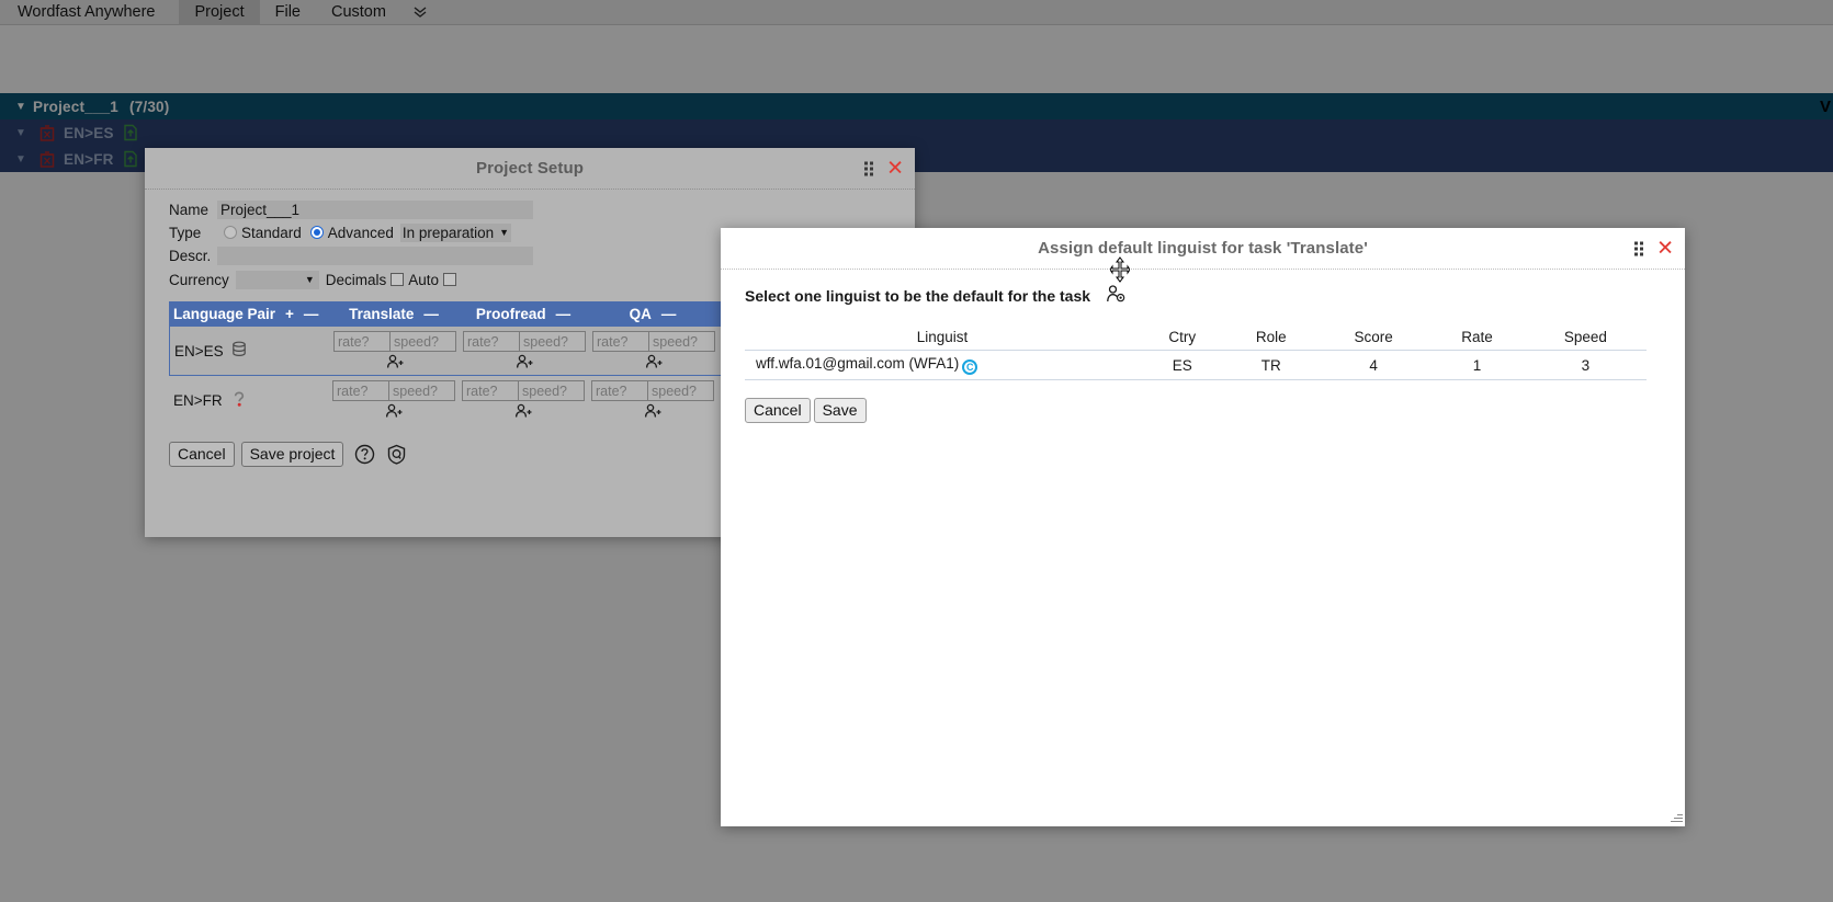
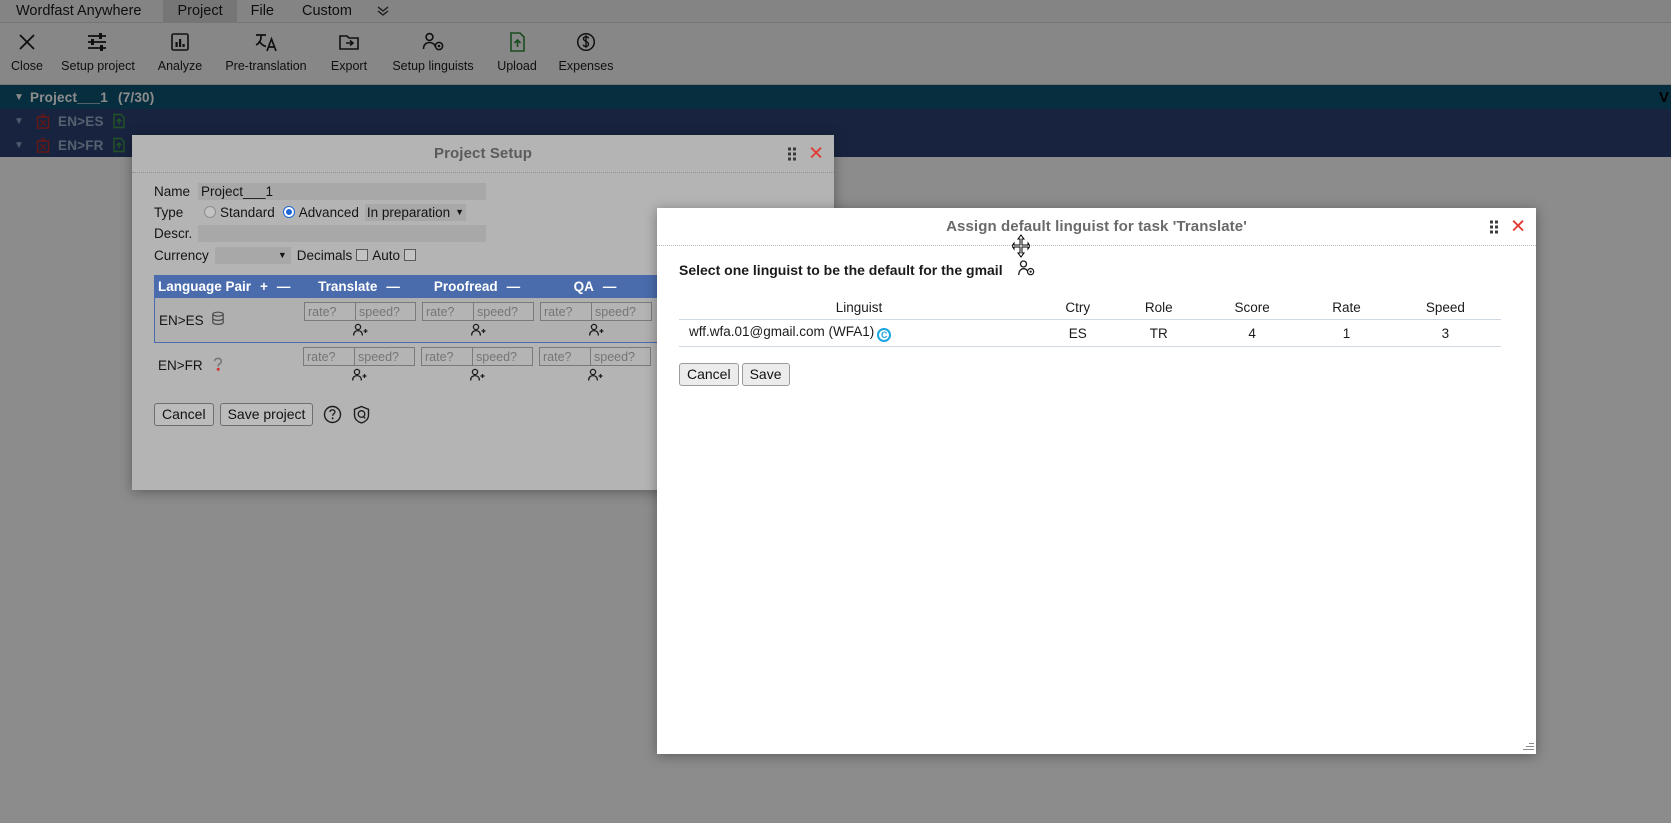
  Wordfast Anywhere
  Project
  File
  Custom
+ Close
+ Setup project
+ Analyze
+ Pre-translation
+ Export
+ Setup linguists
+ Upload
+ Expenses
  ▼
  Project___1
  (7/30)
  V
  ▼
  EN>ES
  ▼
  EN>FR
  Project Setup
  ✕
  Name
  Project___1
  Type
  Standard
  Advanced
  In preparation
  ▼
  Descr.
  Currency
  ▼
  Decimals
  Auto
  Language Pair
  +
  —
  Translate
  —
  Proofread
  —
  QA
  —
  EN>ES
  rate?
  speed?
  rate?
  speed?
  rate?
  speed?
  EN>FR
  rate?
  speed?
  rate?
  speed?
  rate?
  speed?
  Cancel
  Save project
  Assign default linguist for task 'Translate'
  ✕
- Select one linguist to be the default for the task
+ Select one linguist to be the default for the gmail
  Linguist	Ctry	Role	Score	Rate	Speed
  wff.wfa.01@gmail.com (WFA1) C	ES	TR	4	1	3
  Cancel
  Save
